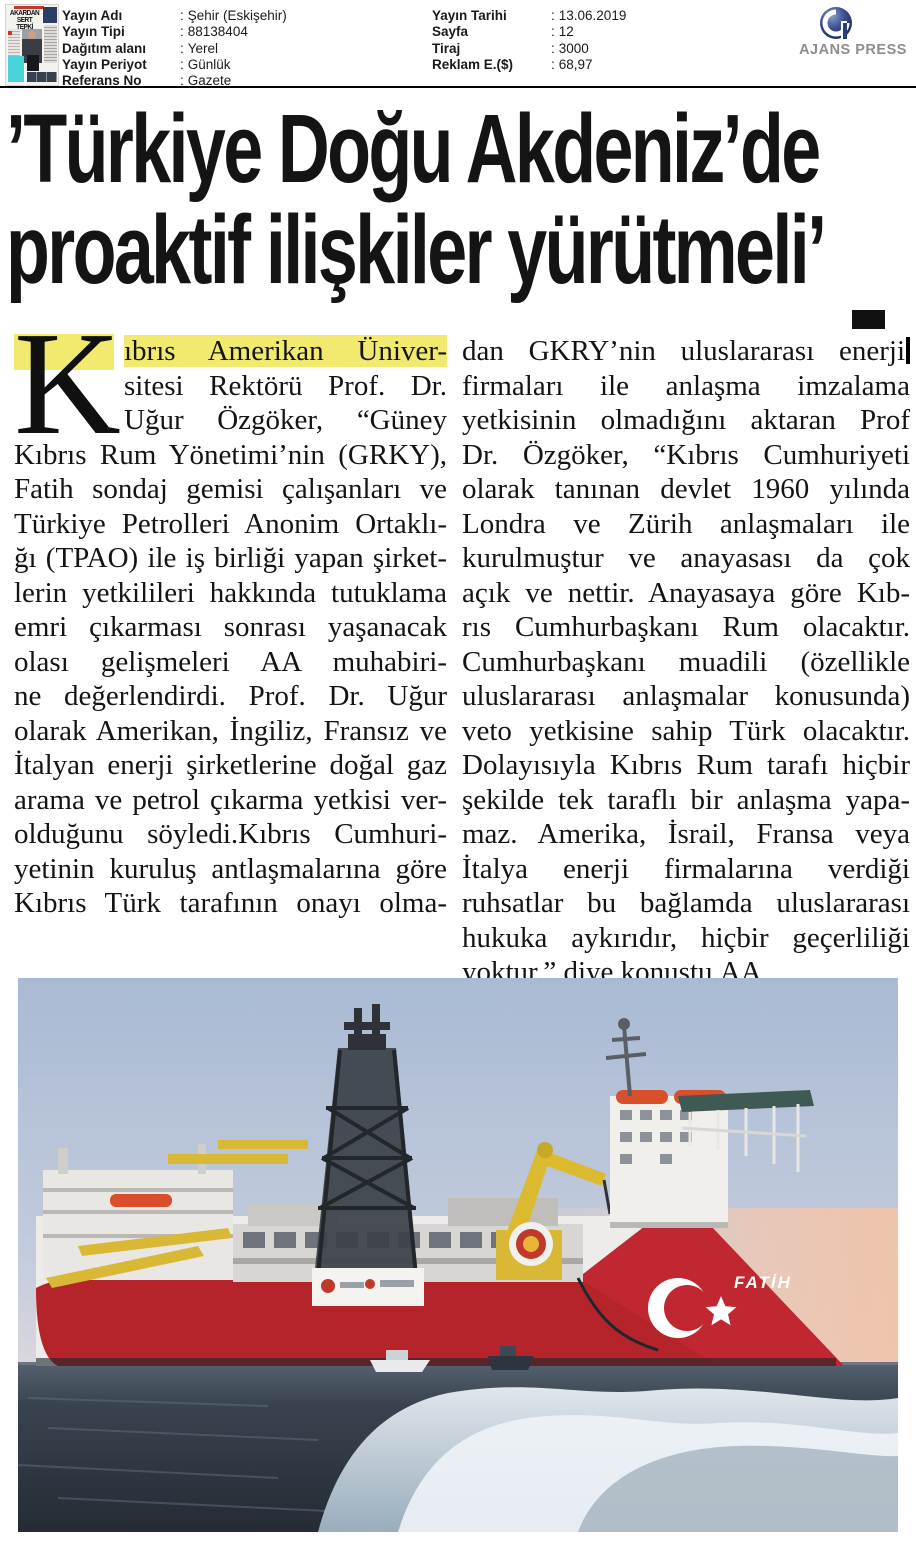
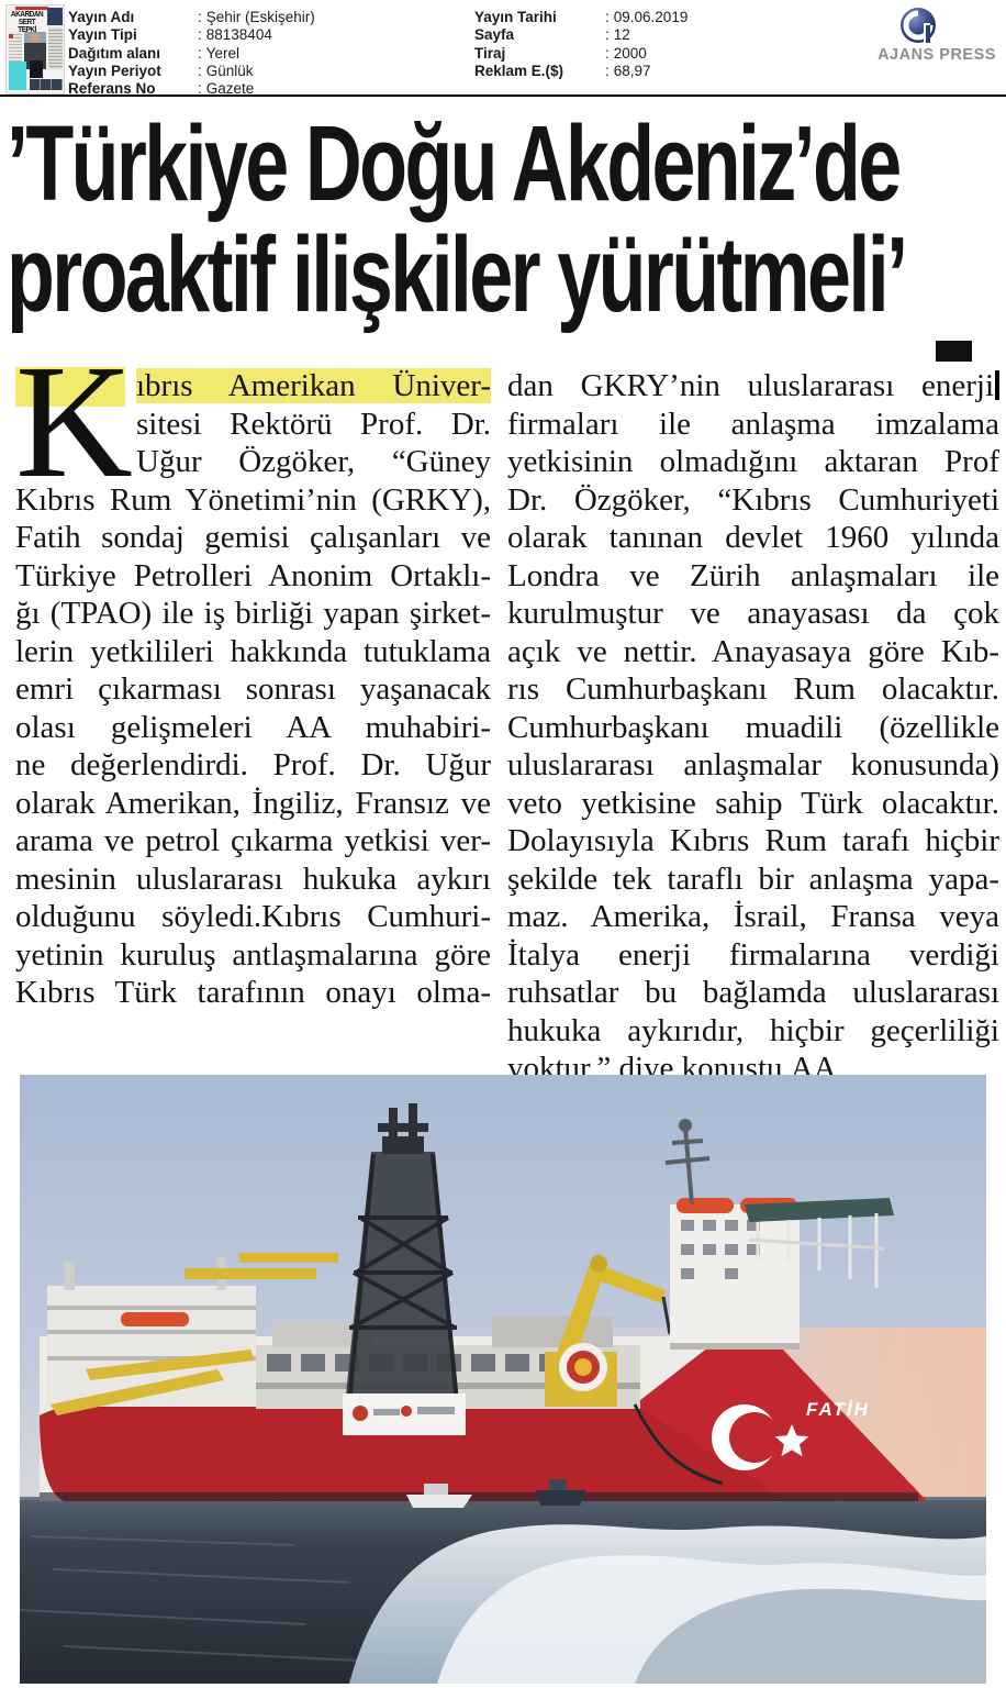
  Yayın Adı : Şehir (Eskişehir)
  Yayın Tipi : 88138404
  Dağıtım alanı : Yerel
  Yayın Periyot : Günlük
  Referans No : Gazete
- Yayın Tarihi : 13.06.2019
+ Yayın Tarihi : 09.06.2019
  Sayfa : 12
- Tiraj : 3000
+ Tiraj : 2000
  Reklam E.($) : 68,97
  AJANS PRESS
  ’Türkiye Doğu Akdeniz’de
  proaktif ilişkiler yürütmeli’
  K
  ıbrıs Amerikan Üniver-
  sitesi Rektörü Prof. Dr.
  Uğur Özgöker, “Güney
  Kıbrıs Rum Yönetimi’nin (GRKY),
  Fatih sondaj gemisi çalışanları ve
  Türkiye Petrolleri Anonim Ortaklı-
  ğı (TPAO) ile iş birliği yapan şirket-
  lerin yetkilileri hakkında tutuklama
  emri çıkarması sonrası yaşanacak
  olası gelişmeleri AA muhabiri-
  ne değerlendirdi. Prof. Dr. Uğur
  olarak Amerikan, İngiliz, Fransız ve
- İtalyan enerji şirketlerine doğal gaz
  arama ve petrol çıkarma yetkisi ver-
+ mesinin uluslararası hukuka aykırı
  olduğunu söyledi.Kıbrıs Cumhuri-
  yetinin kuruluş antlaşmalarına göre
  Kıbrıs Türk tarafının onayı olma-
  dan GKRY’nin uluslararası enerji
  firmaları ile anlaşma imzalama
  yetkisinin olmadığını aktaran Prof
  Dr. Özgöker, “Kıbrıs Cumhuriyeti
  olarak tanınan devlet 1960 yılında
  Londra ve Zürih anlaşmaları ile
  kurulmuştur ve anayasası da çok
  açık ve nettir. Anayasaya göre Kıb-
  rıs Cumhurbaşkanı Rum olacaktır.
  Cumhurbaşkanı muadili (özellikle
  uluslararası anlaşmalar konusunda)
  veto yetkisine sahip Türk olacaktır.
  Dolayısıyla Kıbrıs Rum tarafı hiçbir
  şekilde tek taraflı bir anlaşma yapa-
  maz. Amerika, İsrail, Fransa veya
  İtalya enerji firmalarına verdiği
  ruhsatlar bu bağlamda uluslararası
  hukuka aykırıdır, hiçbir geçerliliği
  yoktur.” diye konuştu.AA
  FATİH
